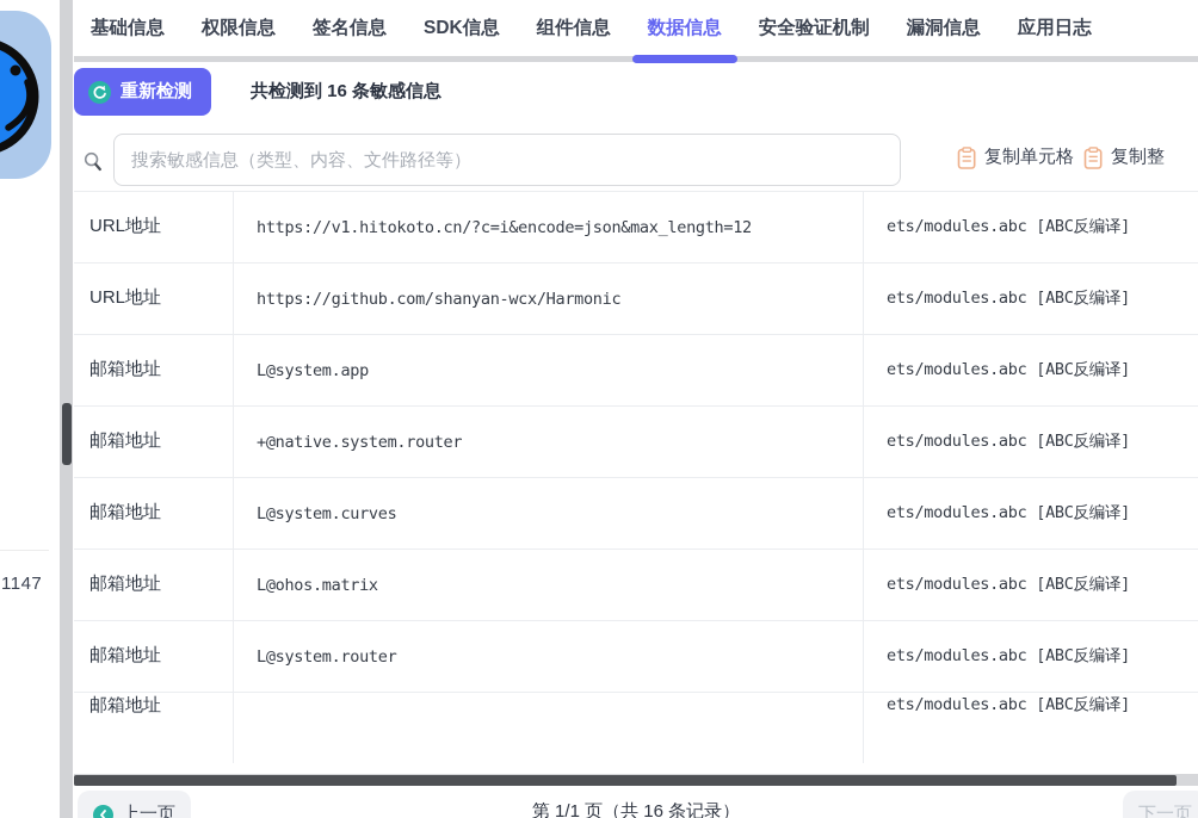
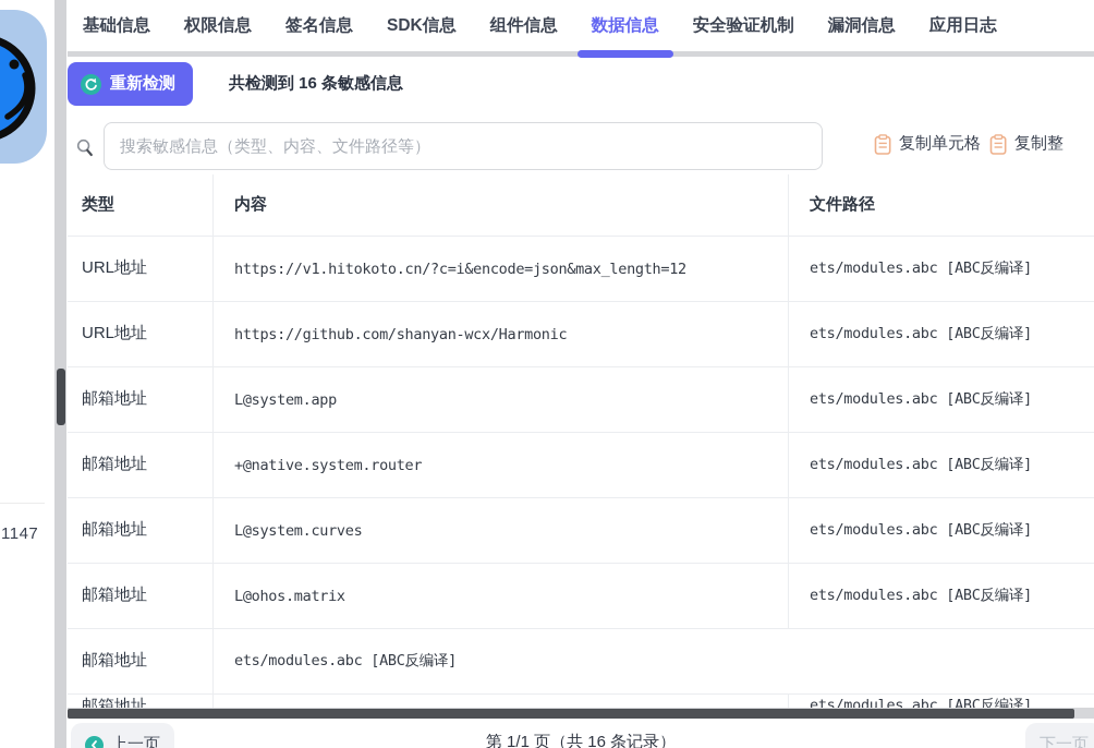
  1147
  基础信息
  权限信息
  签名信息
  SDK信息
  组件信息
  数据信息
  安全验证机制
  漏洞信息
  应用日志
  重新检测
  共检测到 16 条敏感信息
  搜索敏感信息（类型、内容、文件路径等）
  复制单元格
  复制整
+ 类型
+ 内容
+ 文件路径
  URL地址
  https://v1.hitokoto.cn/?c=i&encode=json&max_length=12
  ets/modules.abc [ABC反编译]
  URL地址
  https://github.com/shanyan-wcx/Harmonic
  ets/modules.abc [ABC反编译]
  邮箱地址
  L@system.app
  ets/modules.abc [ABC反编译]
  邮箱地址
  +@native.system.router
  ets/modules.abc [ABC反编译]
  邮箱地址
  L@system.curves
  ets/modules.abc [ABC反编译]
  邮箱地址
  L@ohos.matrix
  ets/modules.abc [ABC反编译]
  邮箱地址
- L@system.router
  ets/modules.abc [ABC反编译]
  邮箱地址
  ets/modules.abc [ABC反编译]
  上一页
  第 1/1 页（共 16 条记录）
  下一页
